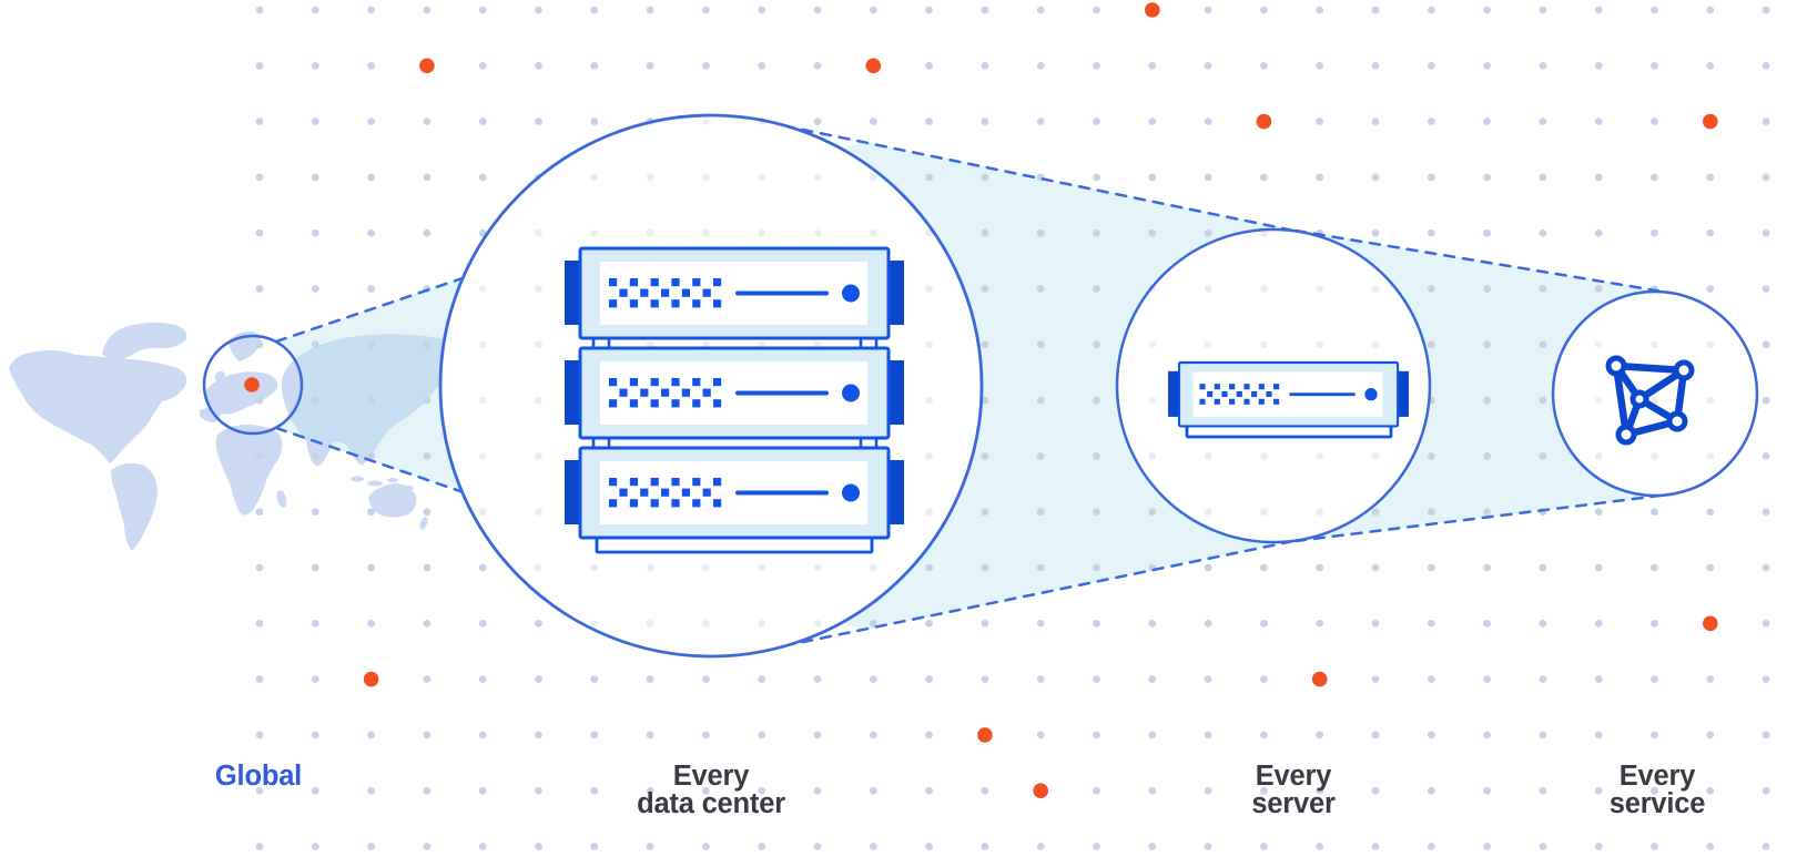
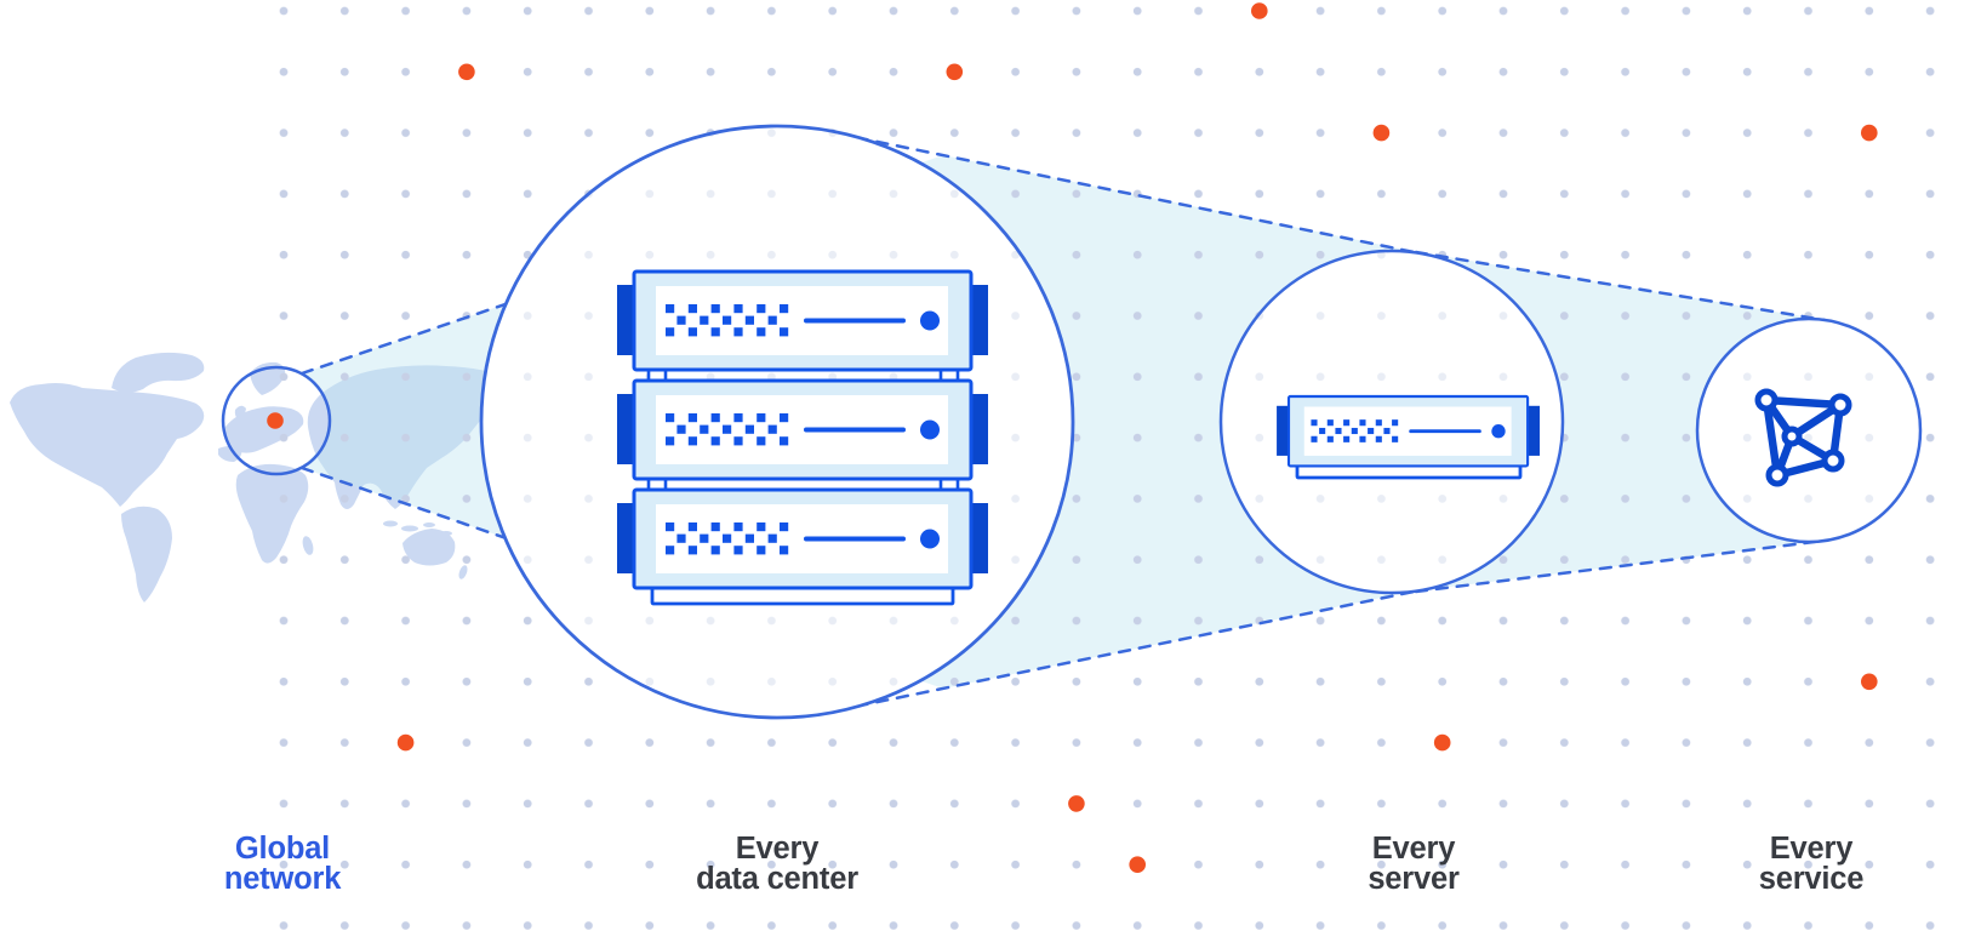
  Global
+ network
  Every
  data center
  Every
  server
  Every
  service
